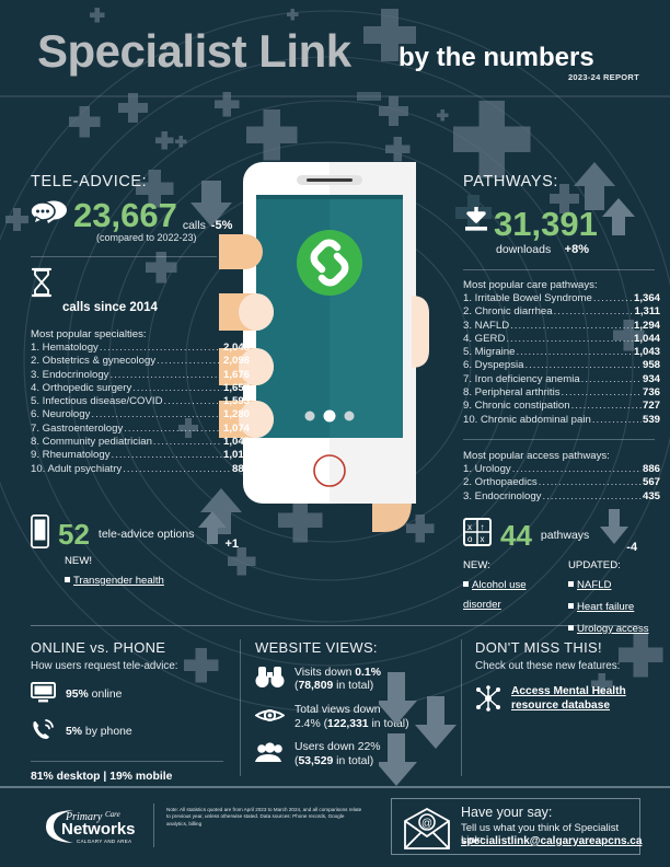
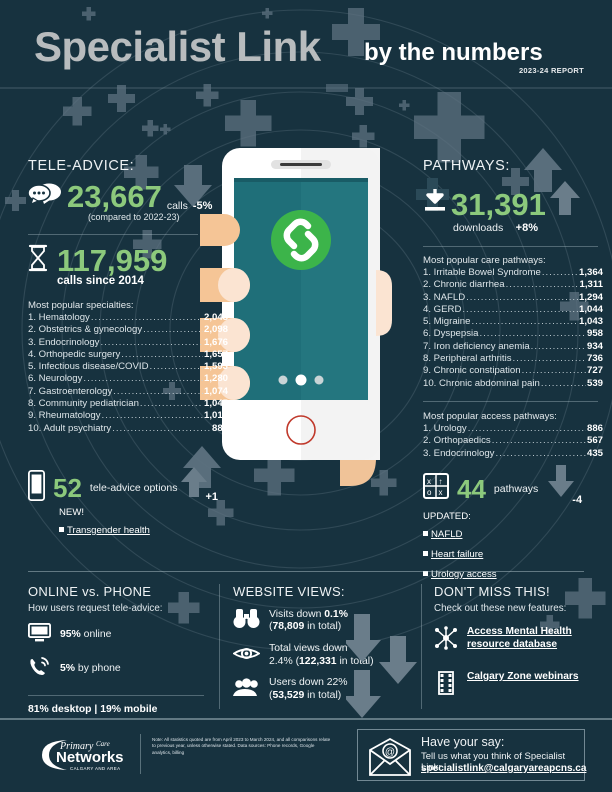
  Specialist Link
  by the numbers
  2023-24 REPORT
  TELE-ADVICE:
  23,667
  calls
  -5%
  (compared to 2022-23)
+ 117,959
  calls since 2014
  Most popular specialties:
  1. Hematology
  2,048
  2. Obstetrics & gynecology
  2,098
  3. Endocrinology
  1,676
  4. Orthopedic surgery
  1,657
  5. Infectious disease/COVID
  1,593
  6. Neurology
  1,280
  7. Gastroenterology
  1,074
  8. Community pediatrician
  1,045
  9. Rheumatology
  1,019
  10. Adult psychiatry
  883
  PATHWAYS:
  31,391
  downloads +8%
  Most popular care pathways:
  1. Irritable Bowel Syndrome
  1,364
  2. Chronic diarrhea
  1,311
  3. NAFLD
  1,294
  4. GERD
  1,044
  5. Migraine
  1,043
  6. Dyspepsia
  958
  7. Iron deficiency anemia
  934
  8. Peripheral arthritis
  736
  9. Chronic constipation
  727
  10. Chronic abdominal pain
  539
  Most popular access pathways:
  1. Urology
  886
  2. Orthopaedics
  567
  3. Endocrinology
  435
  52
  tele-advice options
  +1
  NEW!
  Transgender health
  x
  ↑
  o
  x
  44
  pathways
  -4
- NEW:
- Alcohol use disorder
  UPDATED:
  NAFLD
  Heart failure
  Urology access
  ONLINE vs. PHONE
  How users request tele-advice:
  95% online
  5% by phone
  81% desktop | 19% mobile
  WEBSITE VIEWS:
  Visits down 0.1%
  (78,809 in total)
  Total views down
  2.4% (122,331 in total)
  Users down 22%
  (53,529 in total)
  DON'T MISS THIS!
  Check out these new features:
  Access Mental Health resource database
+ Calgary Zone webinars
  Primary
  Care
  Networks
  @
  Have your say:
  Tell us what you think of Specialist Link:
  specialistlink@calgaryareapcns.ca
